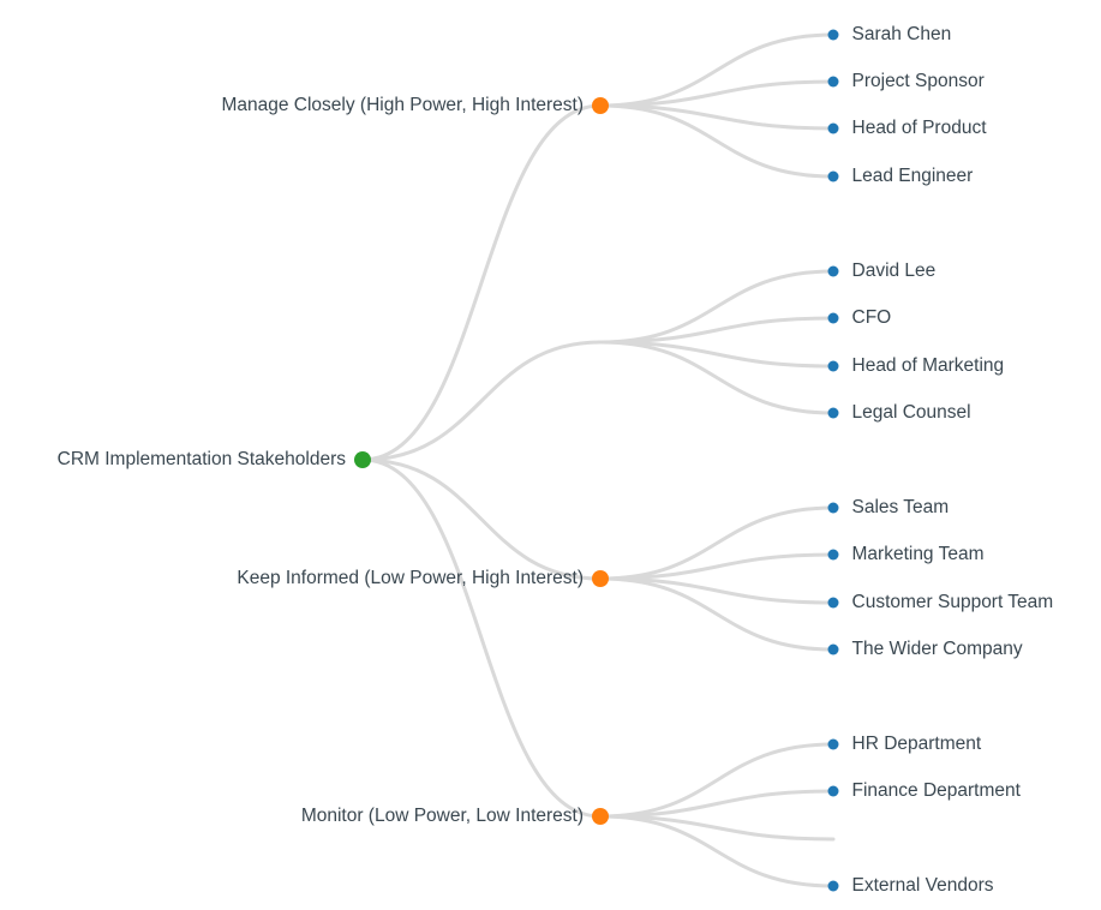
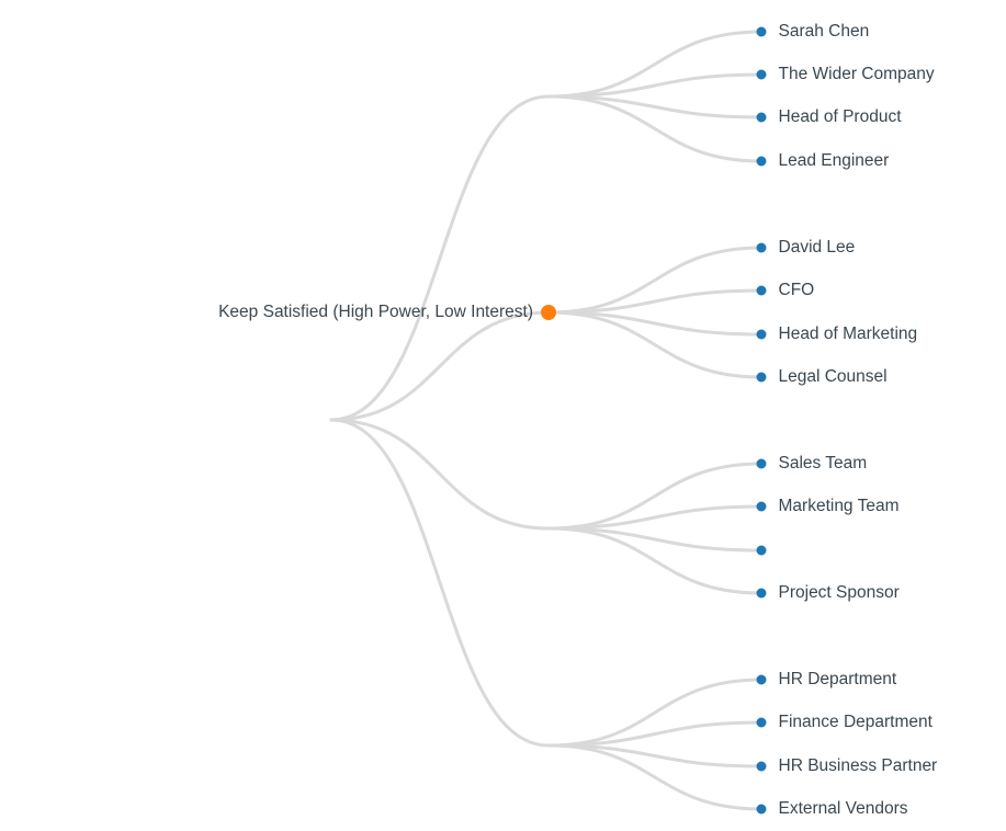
- CRM Implementation Stakeholders
- Manage Closely (High Power, High Interest)
  Sarah Chen
- Project Sponsor
+ The Wider Company
  Head of Product
  Lead Engineer
+ Keep Satisfied (High Power, Low Interest)
  David Lee
  CFO
  Head of Marketing
  Legal Counsel
- Keep Informed (Low Power, High Interest)
  Sales Team
  Marketing Team
- Customer Support Team
- The Wider Company
+ Project Sponsor
- Monitor (Low Power, Low Interest)
  HR Department
  Finance Department
+ HR Business Partner
  External Vendors
